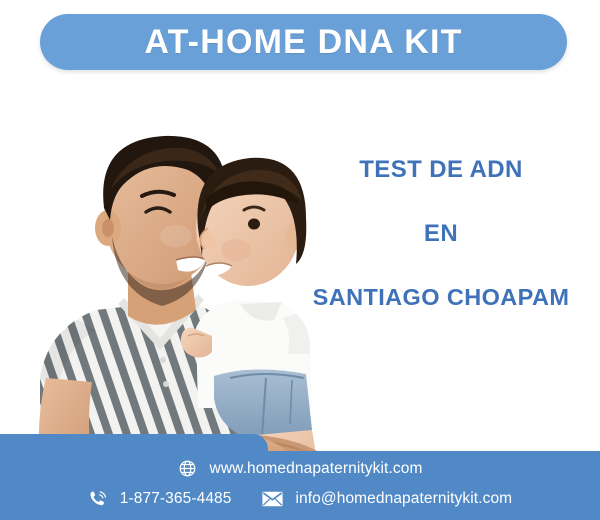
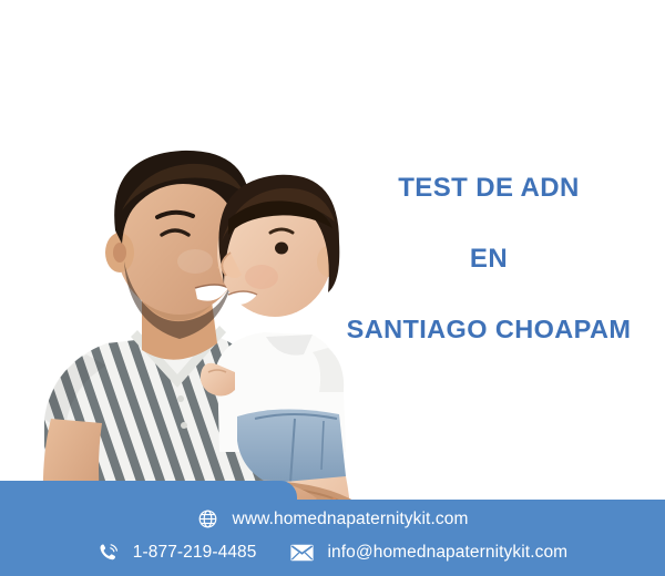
- AT-HOME DNA KIT
  TEST DE ADN
  EN
  SANTIAGO CHOAPAM
  www.homednapaternitykit.com
- 1-877-365-4485
+ 1-877-219-4485
  info@homednapaternitykit.com
